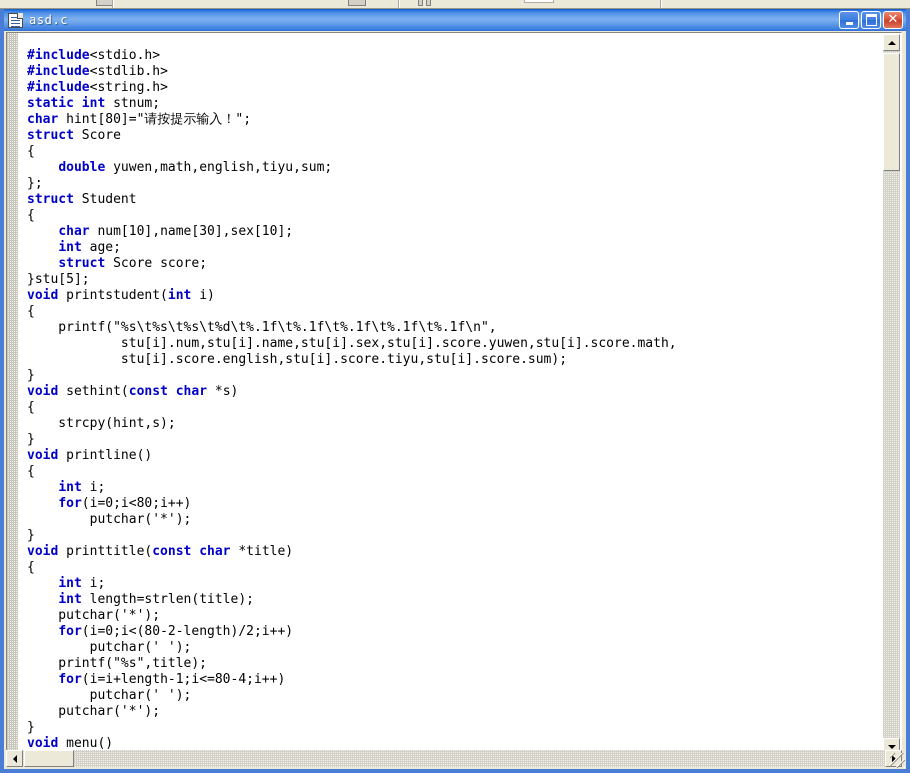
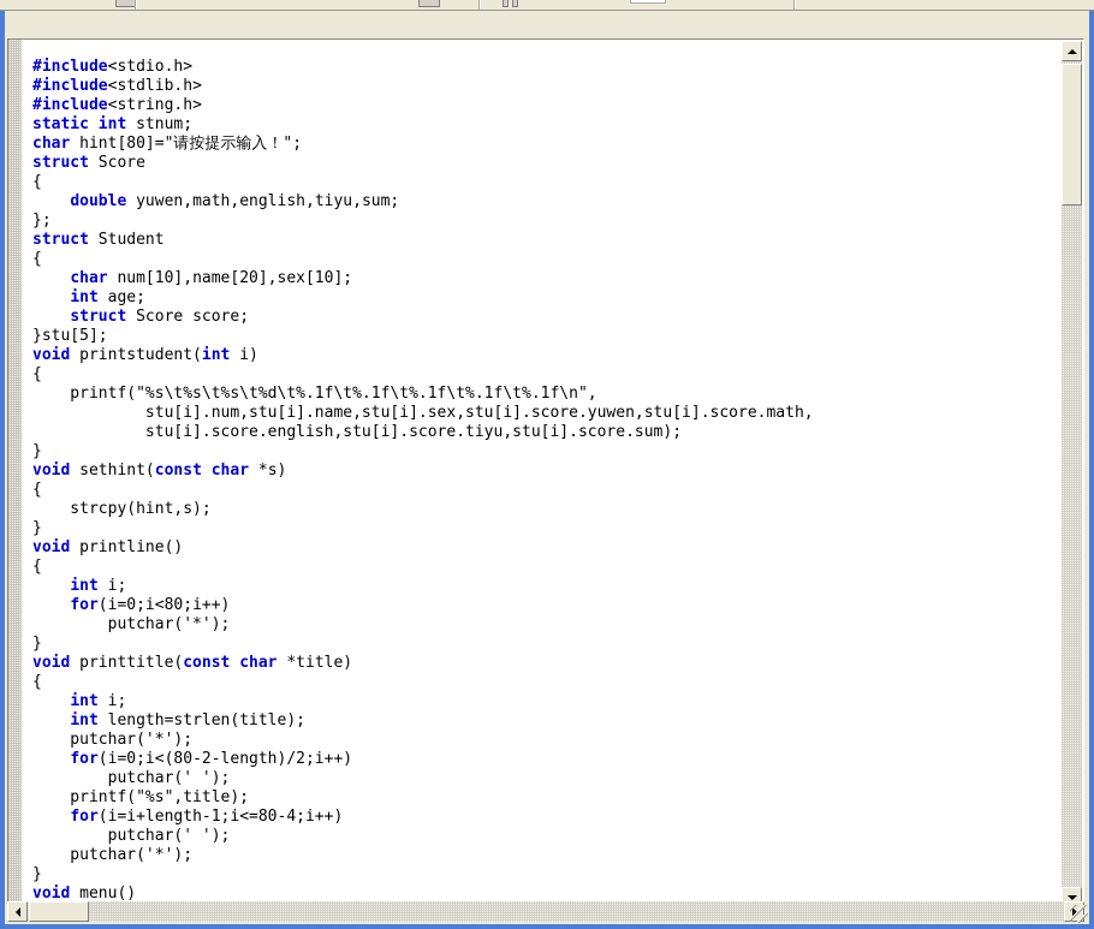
- asd.c
- ✕
- #include<stdio.h> #include<stdlib.h> #include<string.h> static int stnum; char hint[80]="请按提示输入！"; struct Score { double yuwen,math,english,tiyu,sum; }; struct Student { char num[10],name[30],sex[10]; int age; struct Score score; }stu[5]; void printstudent(int i) { printf("%s\t%s\t%s\t%d\t%.1f\t%.1f\t%.1f\t%.1f\t%.1f\n", stu[i].num,stu[i].name,stu[i].sex,stu[i].score.yuwen,stu[i].score.math, stu[i].score.english,stu[i].score.tiyu,stu[i].score.sum); } void sethint(const char *s) { strcpy(hint,s); } void printline() { int i; for(i=0;i<80;i++) putchar('*'); } void printtitle(const char *title) { int i; int length=strlen(title); putchar('*'); for(i=0;i<(80-2-length)/2;i++) putchar(' '); printf("%s",title); for(i=i+length-1;i<=80-4;i++) putchar(' '); putchar('*'); } void menu()
+ #include<stdio.h> #include<stdlib.h> #include<string.h> static int stnum; char hint[80]="请按提示输入！"; struct Score { double yuwen,math,english,tiyu,sum; }; struct Student { char num[10],name[20],sex[10]; int age; struct Score score; }stu[5]; void printstudent(int i) { printf("%s\t%s\t%s\t%d\t%.1f\t%.1f\t%.1f\t%.1f\t%.1f\n", stu[i].num,stu[i].name,stu[i].sex,stu[i].score.yuwen,stu[i].score.math, stu[i].score.english,stu[i].score.tiyu,stu[i].score.sum); } void sethint(const char *s) { strcpy(hint,s); } void printline() { int i; for(i=0;i<80;i++) putchar('*'); } void printtitle(const char *title) { int i; int length=strlen(title); putchar('*'); for(i=0;i<(80-2-length)/2;i++) putchar(' '); printf("%s",title); for(i=i+length-1;i<=80-4;i++) putchar(' '); putchar('*'); } void menu()
